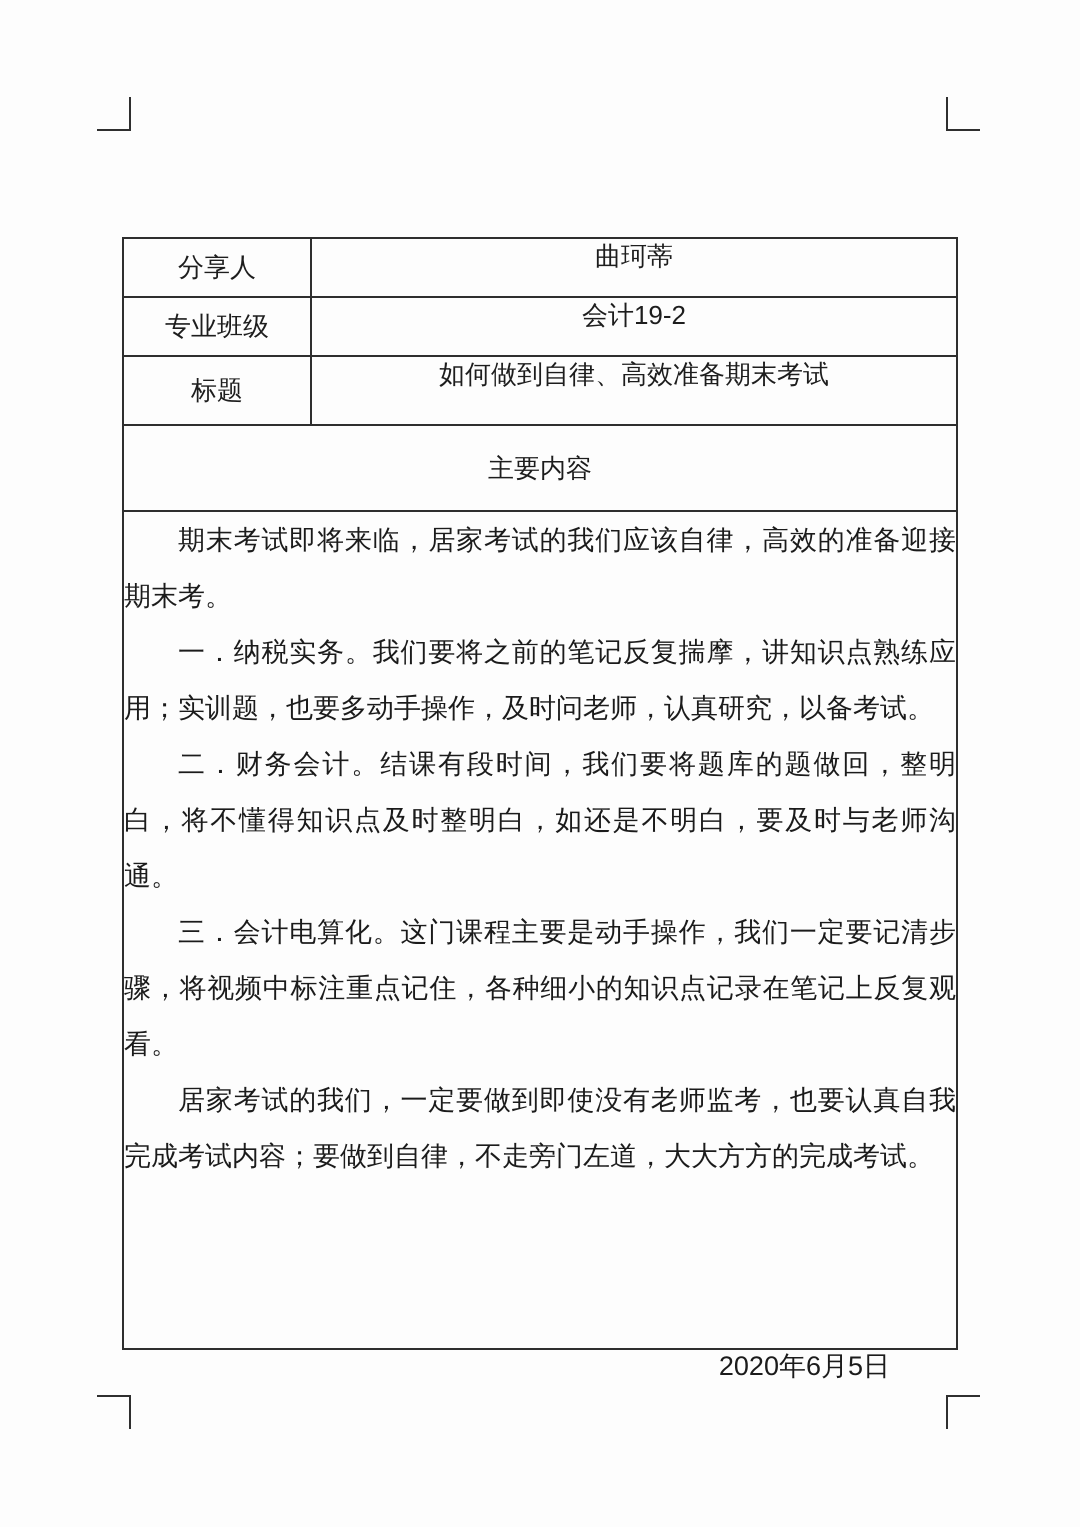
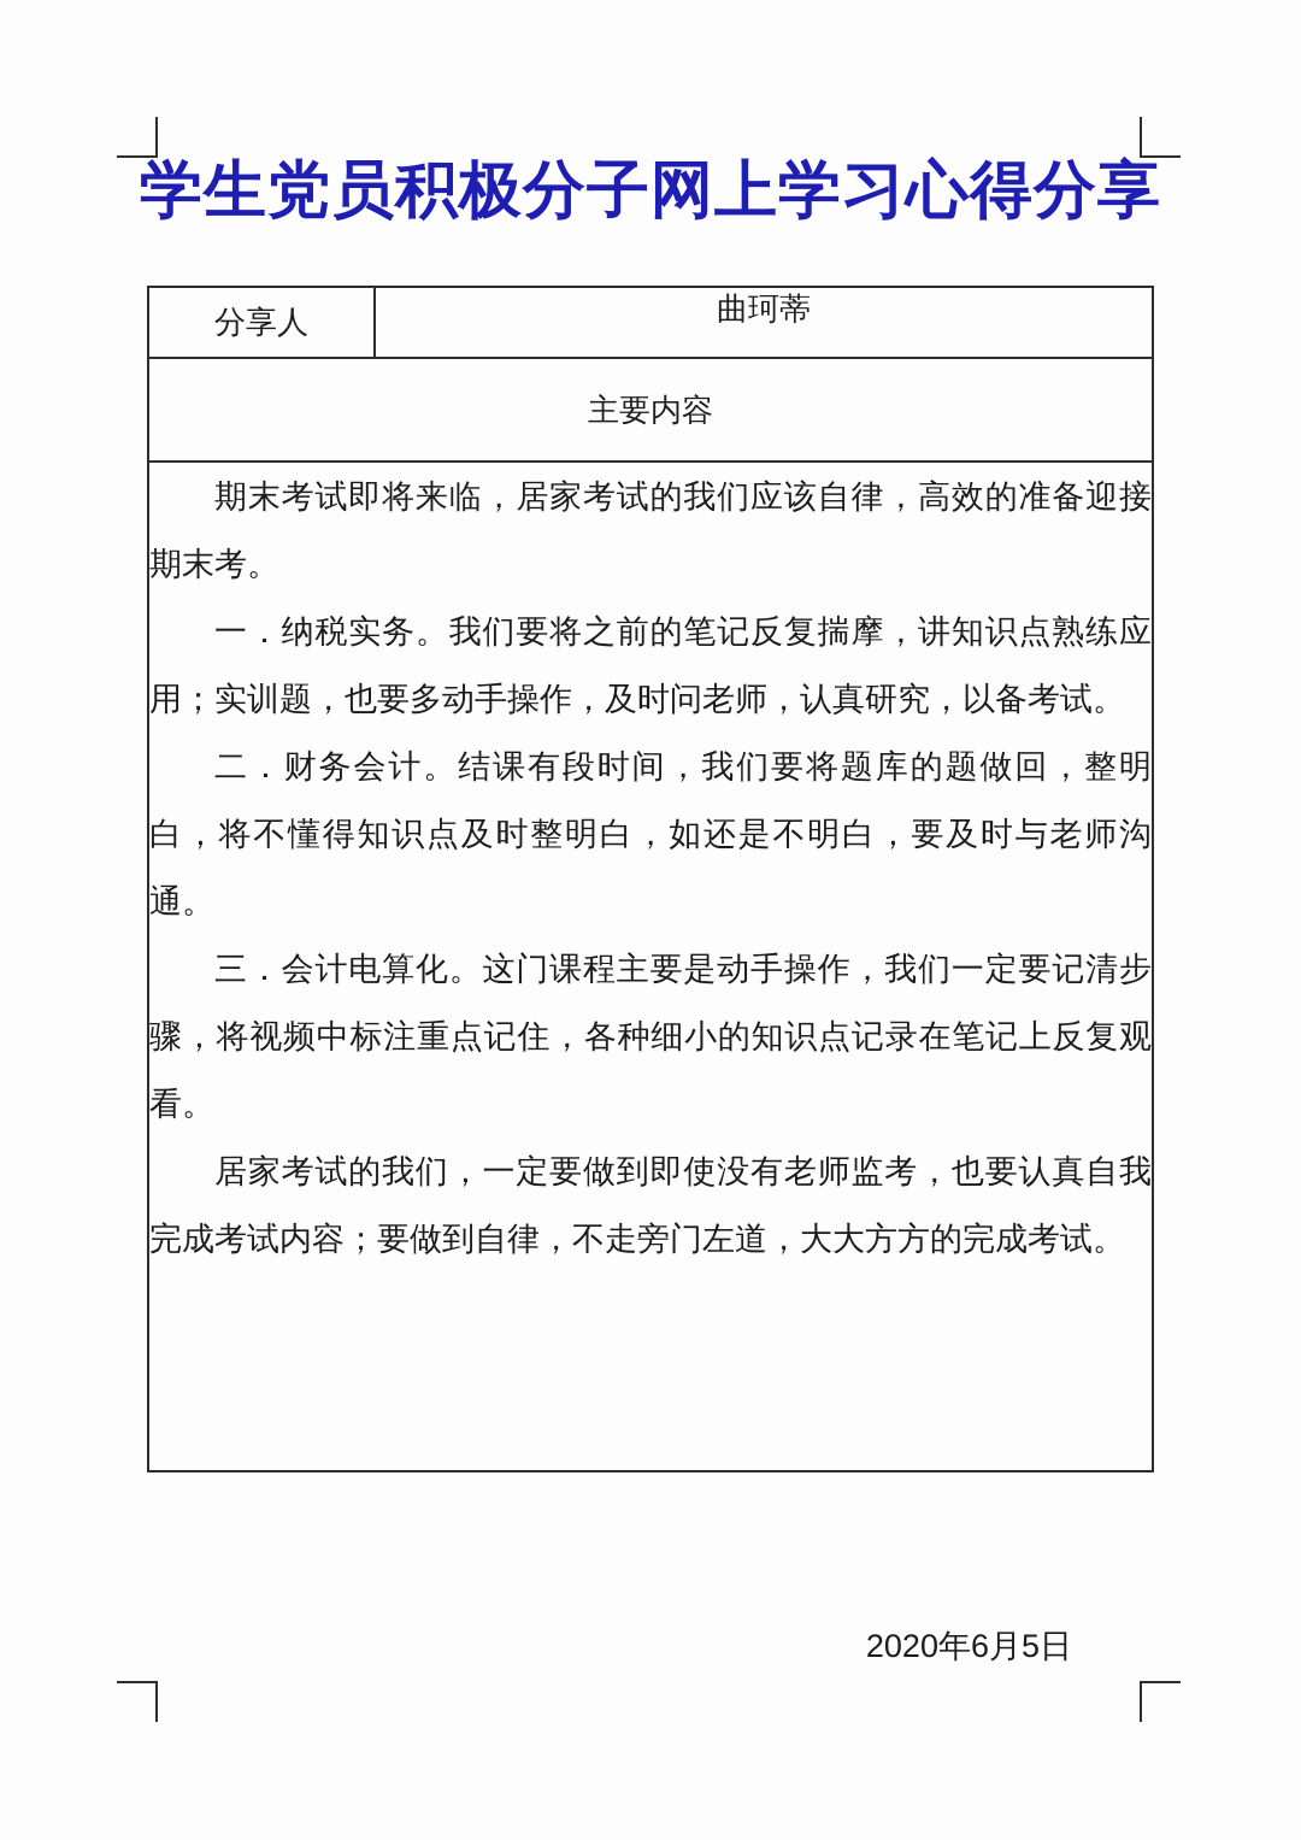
+ 学生党员积极分子网上学习心得分享
  分享人	曲珂蒂
- 专业班级	会计19-2
- 标题	如何做到自律、高效准备期末考试
  主要内容
  期末考试即将来临，居家考试的我们应该自律，高效的准备迎接期末考。 一．纳税实务。我们要将之前的笔记反复揣摩，讲知识点熟练应用；实训题，也要多动手操作，及时问老师，认真研究，以备考试。 二．财务会计。结课有段时间，我们要将题库的题做回，整明白，将不懂得知识点及时整明白，如还是不明白，要及时与老师沟通。 三．会计电算化。这门课程主要是动手操作，我们一定要记清步骤，将视频中标注重点记住，各种细小的知识点记录在笔记上反复观看。 居家考试的我们，一定要做到即使没有老师监考，也要认真自我完成考试内容；要做到自律，不走旁门左道，大大方方的完成考试。
  2020年6月5日
